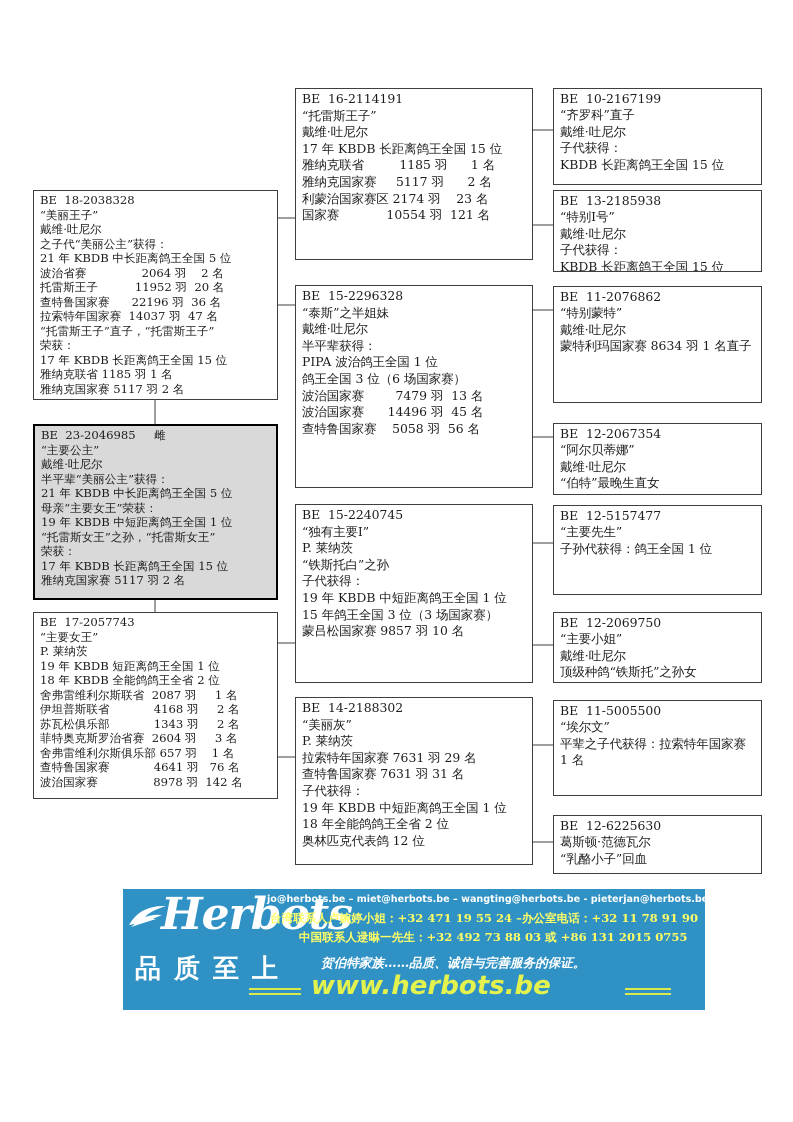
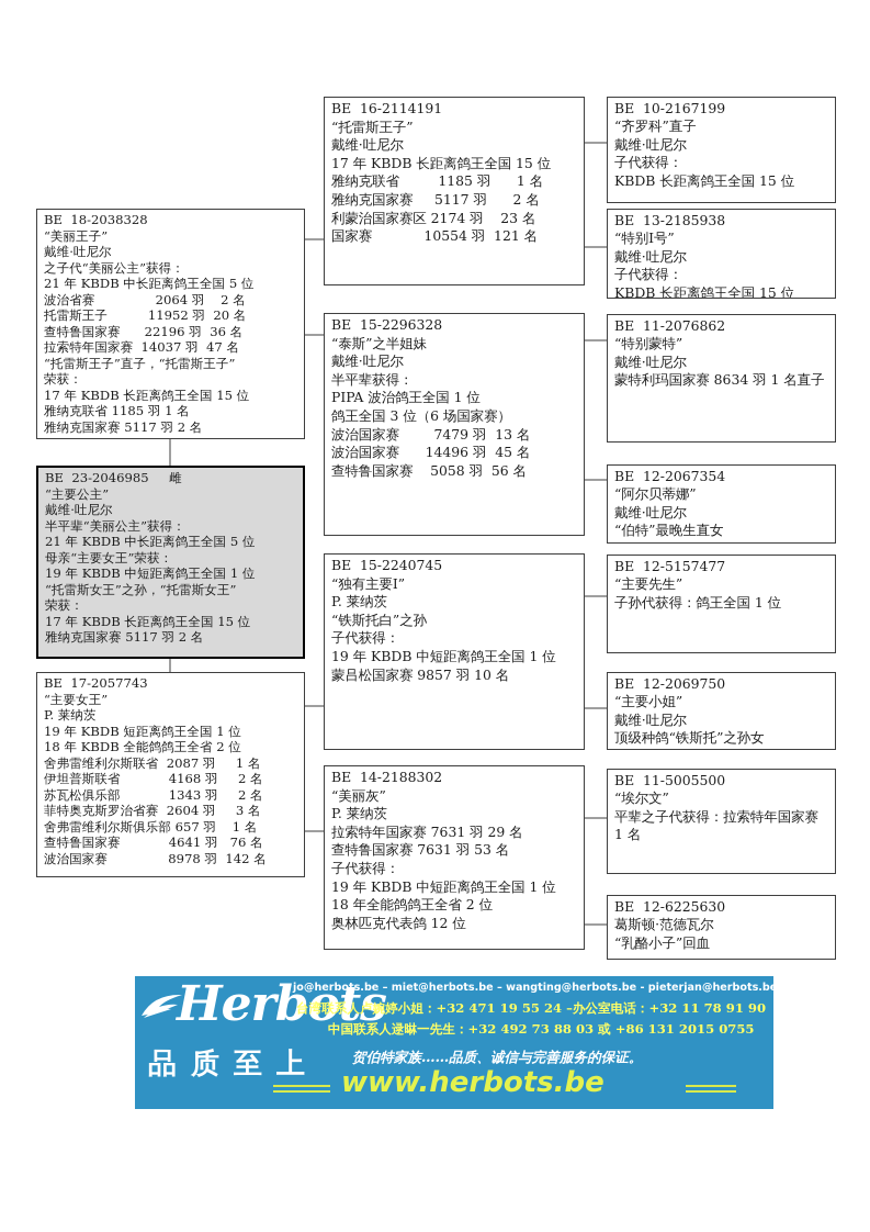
  BE 18-2038328
  “美丽王子”
  戴维·吐尼尔
  之子代“美丽公主”获得：
  21 年 KBDB 中长距离鸽王全国 5 位
  波治省赛 2064 羽 2 名
  托雷斯王子 11952 羽 20 名
  查特鲁国家赛 22196 羽 36 名
  拉索特年国家赛 14037 羽 47 名
  “托雷斯王子”直子，“托雷斯王子”
  荣获：
  17 年 KBDB 长距离鸽王全国 15 位
  雅纳克联省 1185 羽 1 名
  雅纳克国家赛 5117 羽 2 名
  BE 23-2046985 雌
  “主要公主”
  戴维·吐尼尔
  半平辈“美丽公主”获得：
  21 年 KBDB 中长距离鸽王全国 5 位
  母亲“主要女王”荣获：
  19 年 KBDB 中短距离鸽王全国 1 位
  “托雷斯女王”之孙，“托雷斯女王”
  荣获：
  17 年 KBDB 长距离鸽王全国 15 位
  雅纳克国家赛 5117 羽 2 名
  BE 17-2057743
  “主要女王”
  P. 莱纳茨
  19 年 KBDB 短距离鸽王全国 1 位
  18 年 KBDB 全能鸽鸽王全省 2 位
  舍弗雷维利尔斯联省 2087 羽 1 名
  伊坦普斯联省 4168 羽 2 名
  苏瓦松俱乐部 1343 羽 2 名
  菲特奥克斯罗治省赛 2604 羽 3 名
  舍弗雷维利尔斯俱乐部 657 羽 1 名
  查特鲁国家赛 4641 羽 76 名
  波治国家赛 8978 羽 142 名
  BE 16-2114191
  “托雷斯王子”
  戴维·吐尼尔
  17 年 KBDB 长距离鸽王全国 15 位
  雅纳克联省 1185 羽 1 名
  雅纳克国家赛 5117 羽 2 名
  利蒙治国家赛区 2174 羽 23 名
  国家赛 10554 羽 121 名
  BE 15-2296328
  “泰斯”之半姐妹
  戴维·吐尼尔
  半平辈获得：
  PIPA 波治鸽王全国 1 位
  鸽王全国 3 位（6 场国家赛）
  波治国家赛 7479 羽 13 名
  波治国家赛 14496 羽 45 名
  查特鲁国家赛 5058 羽 56 名
  BE 15-2240745
  “独有主要Ⅰ”
  P. 莱纳茨
  “铁斯托白”之孙
  子代获得：
  19 年 KBDB 中短距离鸽王全国 1 位
- 15 年鸽王全国 3 位（3 场国家赛）
  蒙吕松国家赛 9857 羽 10 名
  BE 14-2188302
  “美丽灰”
  P. 莱纳茨
  拉索特年国家赛 7631 羽 29 名
- 查特鲁国家赛 7631 羽 31 名
+ 查特鲁国家赛 7631 羽 53 名
  子代获得：
  19 年 KBDB 中短距离鸽王全国 1 位
  18 年全能鸽鸽王全省 2 位
  奥林匹克代表鸽 12 位
  BE 10-2167199
  “齐罗科”直子
  戴维·吐尼尔
  子代获得：
  KBDB 长距离鸽王全国 15 位
  BE 13-2185938
  “特别Ⅰ号”
  戴维·吐尼尔
  子代获得：
  KBDB 长距离鸽王全国 15 位
  BE 11-2076862
  “特别蒙特”
  戴维·吐尼尔
  蒙特利玛国家赛 8634 羽 1 名直子
  BE 12-2067354
  “阿尔贝蒂娜”
  戴维·吐尼尔
  “伯特”最晚生直女
  BE 12-5157477
  “主要先生”
  子孙代获得：鸽王全国 1 位
  BE 12-2069750
  “主要小姐”
  戴维·吐尼尔
  顶级种鸽“铁斯托”之孙女
  BE 11-5005500
  “埃尔文”
  平辈之子代获得：拉索特年国家赛 1 名
  BE 12-6225630
  葛斯顿·范德瓦尔
  “乳酪小子”回血
  Herbots
  品质至上
  jo@herbots.be – miet@herbots.be – wangting@herbots.be - pieterjan@herbots.b
  台湾联系人卢婉婷小姐：+32 471 19 55 24 –办公室电话：+32 11 78 91 90
  中国联系人逯晽一先生：+32 492 73 88 03 或 +86 131 2015 0755
  贺伯特家族……品质、诚信与完善服务的保证。
  www.herbots.be
